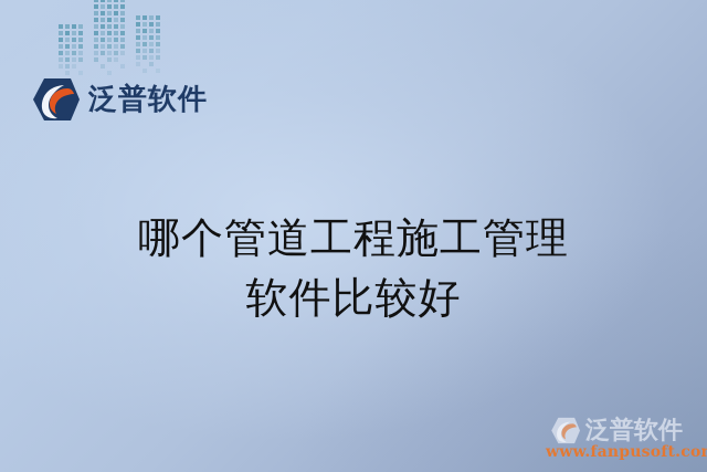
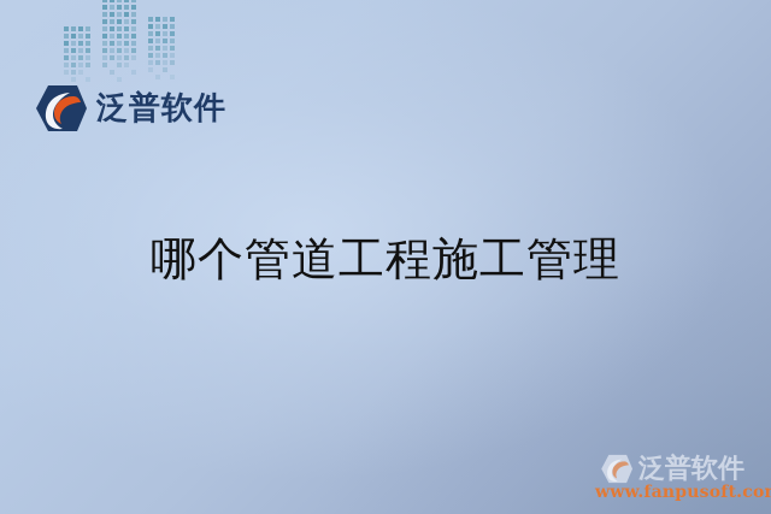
  泛普软件
  哪个管道工程施工管理
- 软件比较好
  泛普软件
  www.fanpusoft.co
